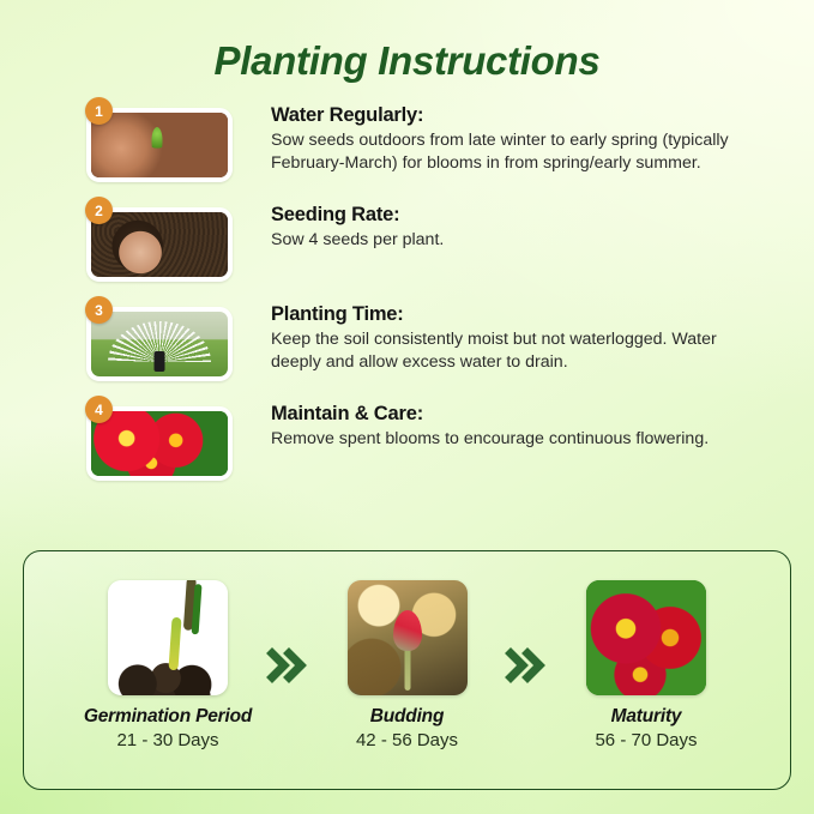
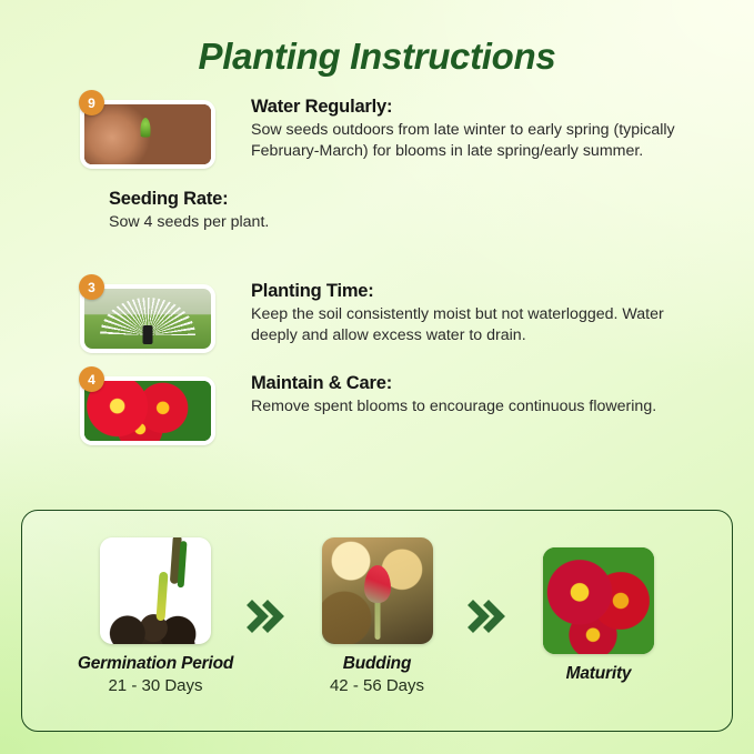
  Planting Instructions
- 1
+ 9
  Water Regularly:
- Sow seeds outdoors from late winter to early spring (typically February-March) for blooms in from spring/early summer.
+ Sow seeds outdoors from late winter to early spring (typically February-March) for blooms in late spring/early summer.
- 2
  Seeding Rate:
  Sow 4 seeds per plant.
  3
  Planting Time:
  Keep the soil consistently moist but not waterlogged. Water deeply and allow excess water to drain.
  4
  Maintain & Care:
  Remove spent blooms to encourage continuous flowering.
  Germination Period
  21 - 30 Days
  Budding
  42 - 56 Days
  Maturity
- 56 - 70 Days
